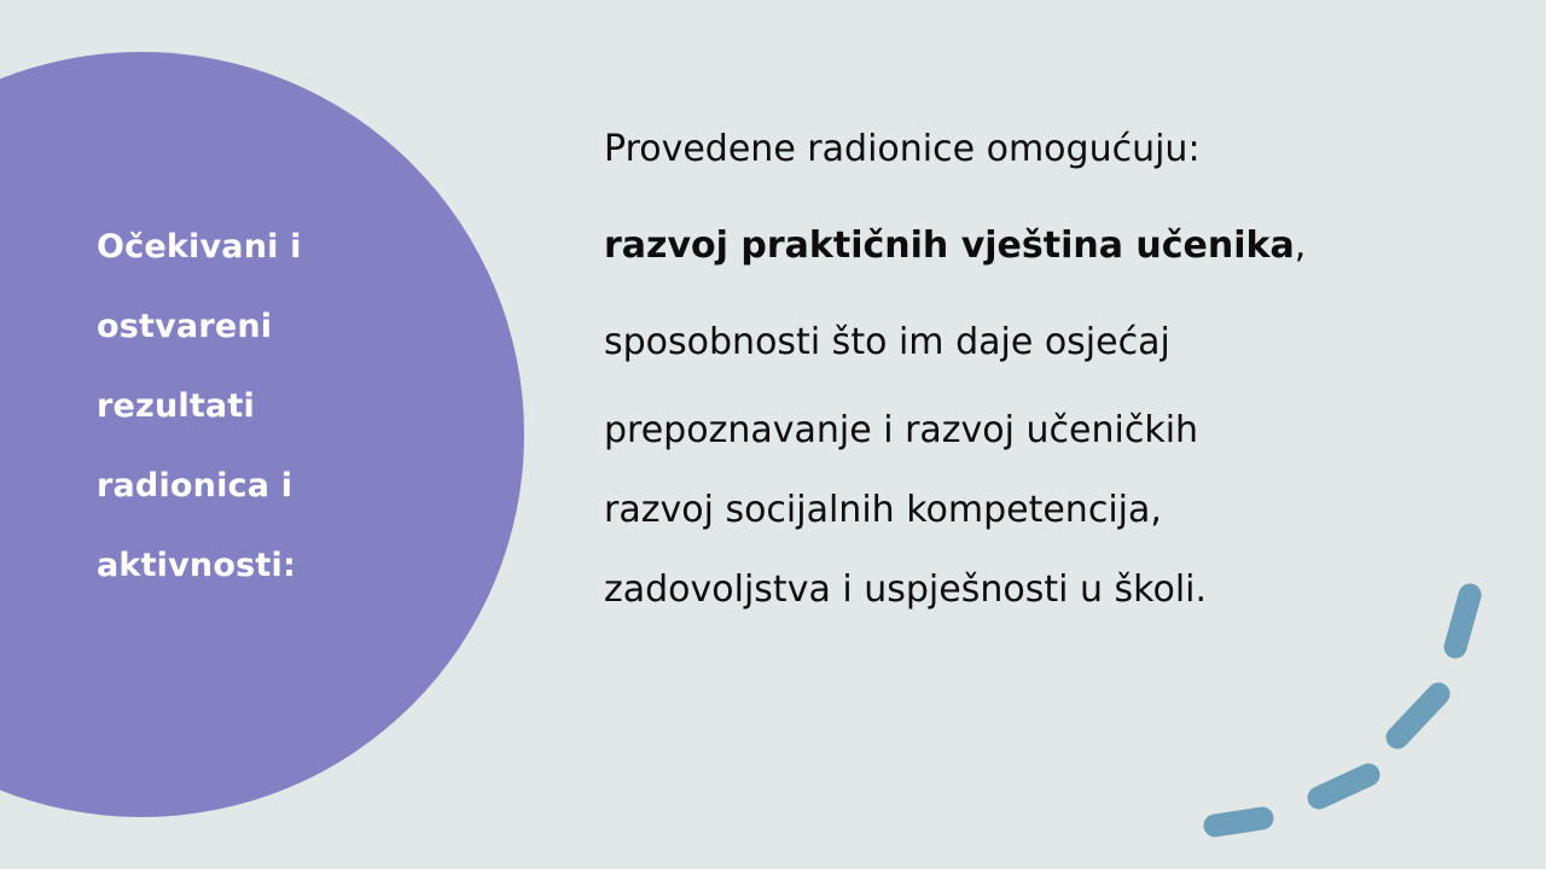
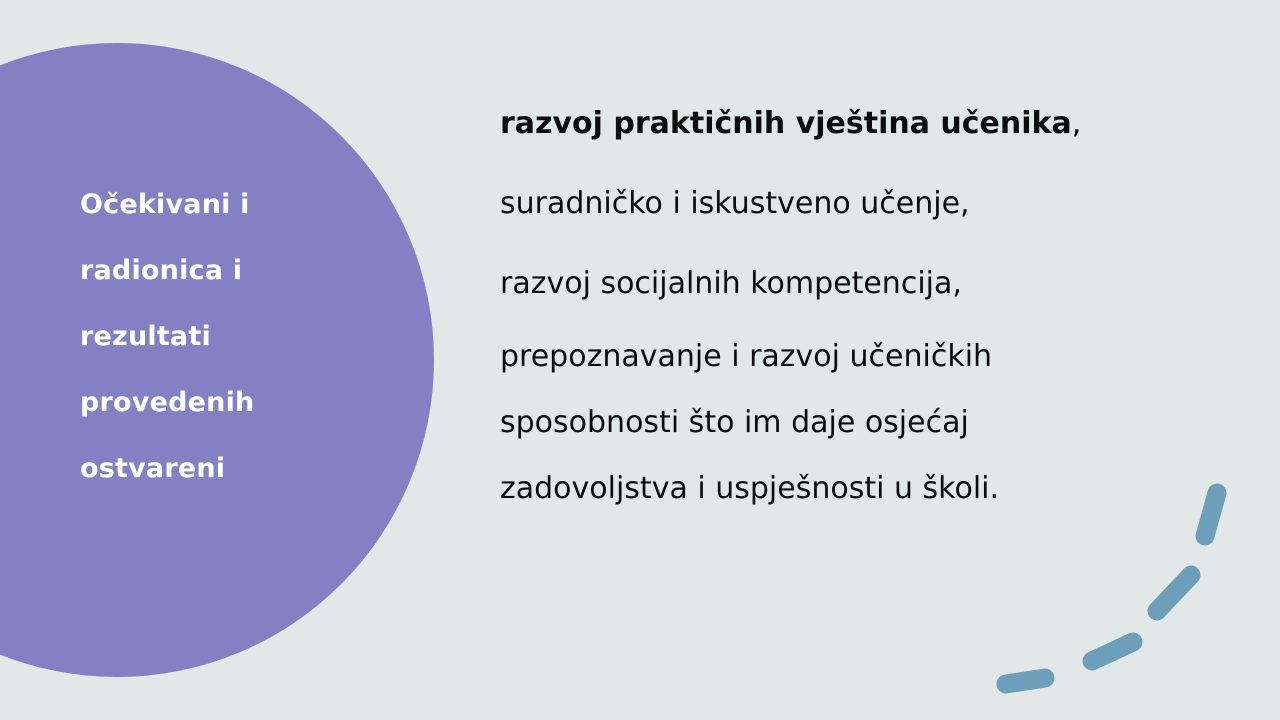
  Očekivani i
- ostvareni
+ radionica i
  rezultati
+ provedenih
- radionica i
+ ostvareni
- aktivnosti:
- Provedene radionice omogućuju:
  razvoj praktičnih vještina učenika,
+ suradničko i iskustveno učenje,
- sposobnosti što im daje osjećaj
+ razvoj socijalnih kompetencija,
  prepoznavanje i razvoj učeničkih
- razvoj socijalnih kompetencija,
+ sposobnosti što im daje osjećaj
  zadovoljstva i uspješnosti u školi.
